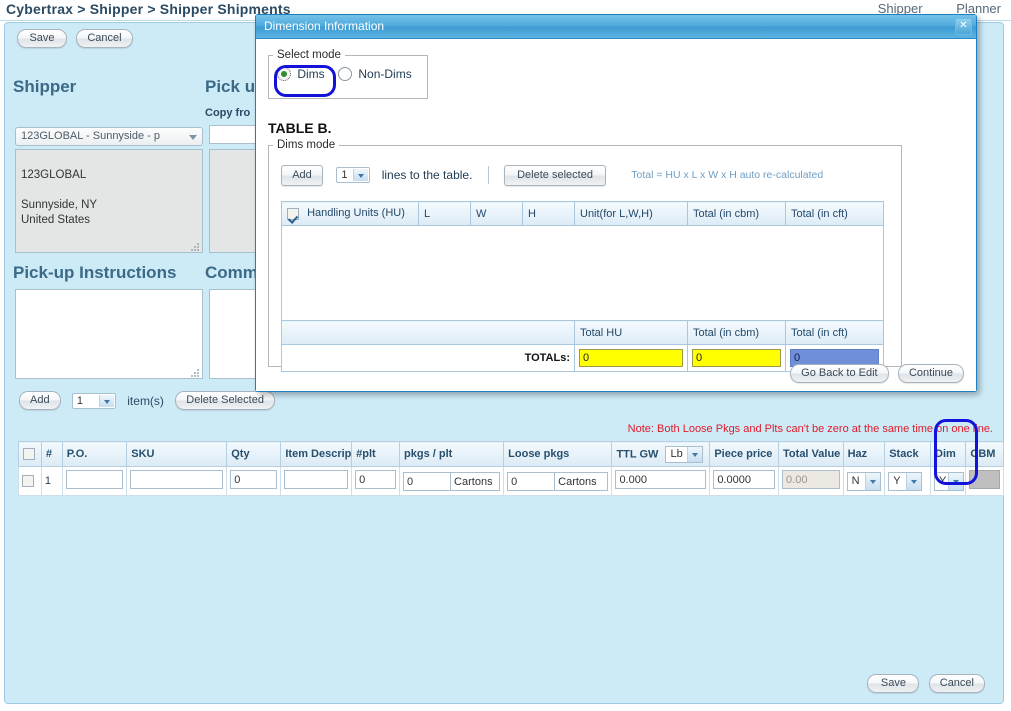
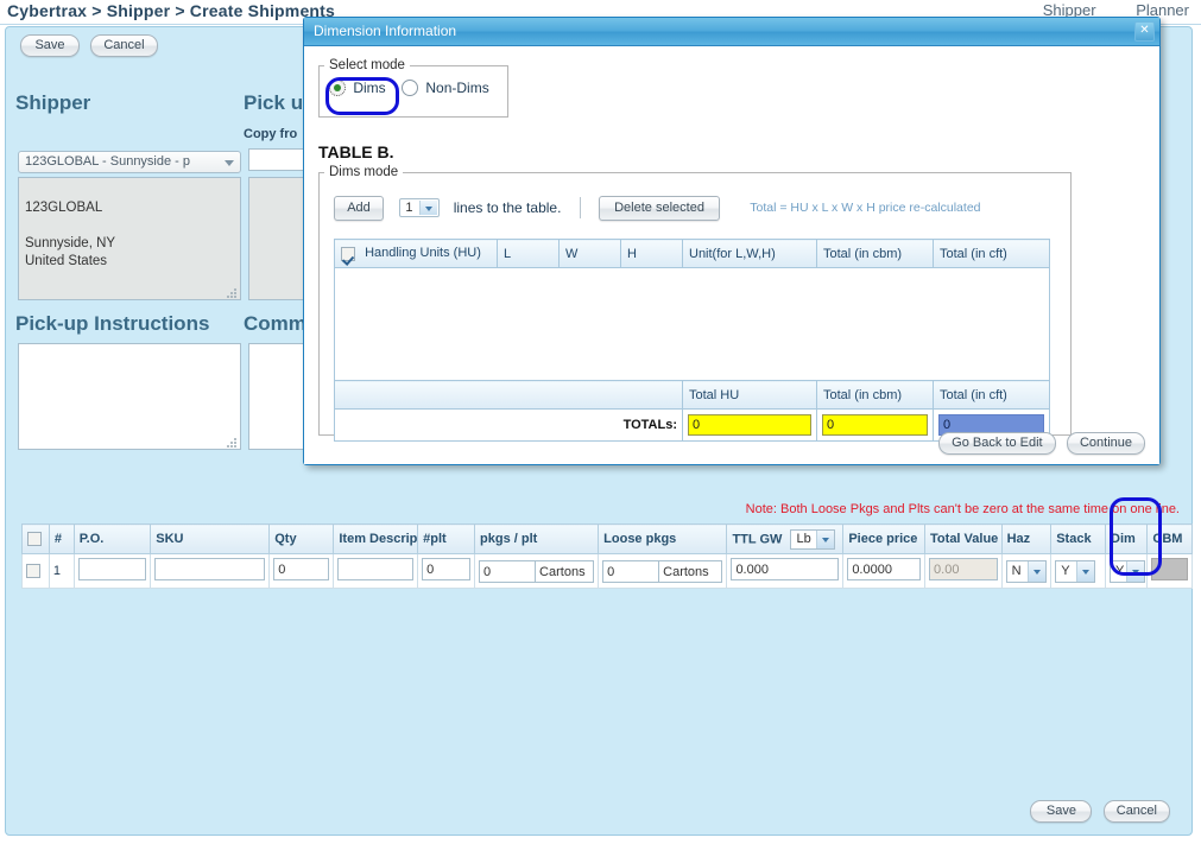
- Cybertrax > Shipper > Shipper Shipments
+ Cybertrax > Shipper > Create Shipments
  Shipper Planner
  Save Cancel
  Shipper
  123GLOBAL - Sunnyside - p
  123GLOBAL
  Sunnyside, NY
  United States
  Pick-up Instructions
  Pick u
  Copy fro
  Comm
- Add 1 item(s) Delete Selected
  Note: Both Loose Pkgs and Plts can't be zero at the same time on one line.
  	#	P.O.	SKU	Qty	Item Descrip	#plt	pkgs / plt	Loose pkgs	TTL GW Lb	Piece price	Total Value	Haz	Stack	Dim	CBM
  	1			0		0	0 Cartons	0 Cartons	0.000	0.0000	0.00	N	Y	Y
  Save Cancel
  Dimension Information
  ✕
  Select mode
  Dims Non-Dims
  TABLE B.
  Dims mode
- Add 1 lines to the table. Delete selected Total = HU x L x W x H auto re-calculated
+ Add 1 lines to the table. Delete selected Total = HU x L x W x H price re-calculated
  Handling Units (HU)	L	W	H	Unit(for L,W,H)	Total (in cbm)	Total (in cft)
  	Total HU	Total (in cbm)	Total (in cft)
  TOTALs:	0	0	0
  Go Back to Edit Continue
